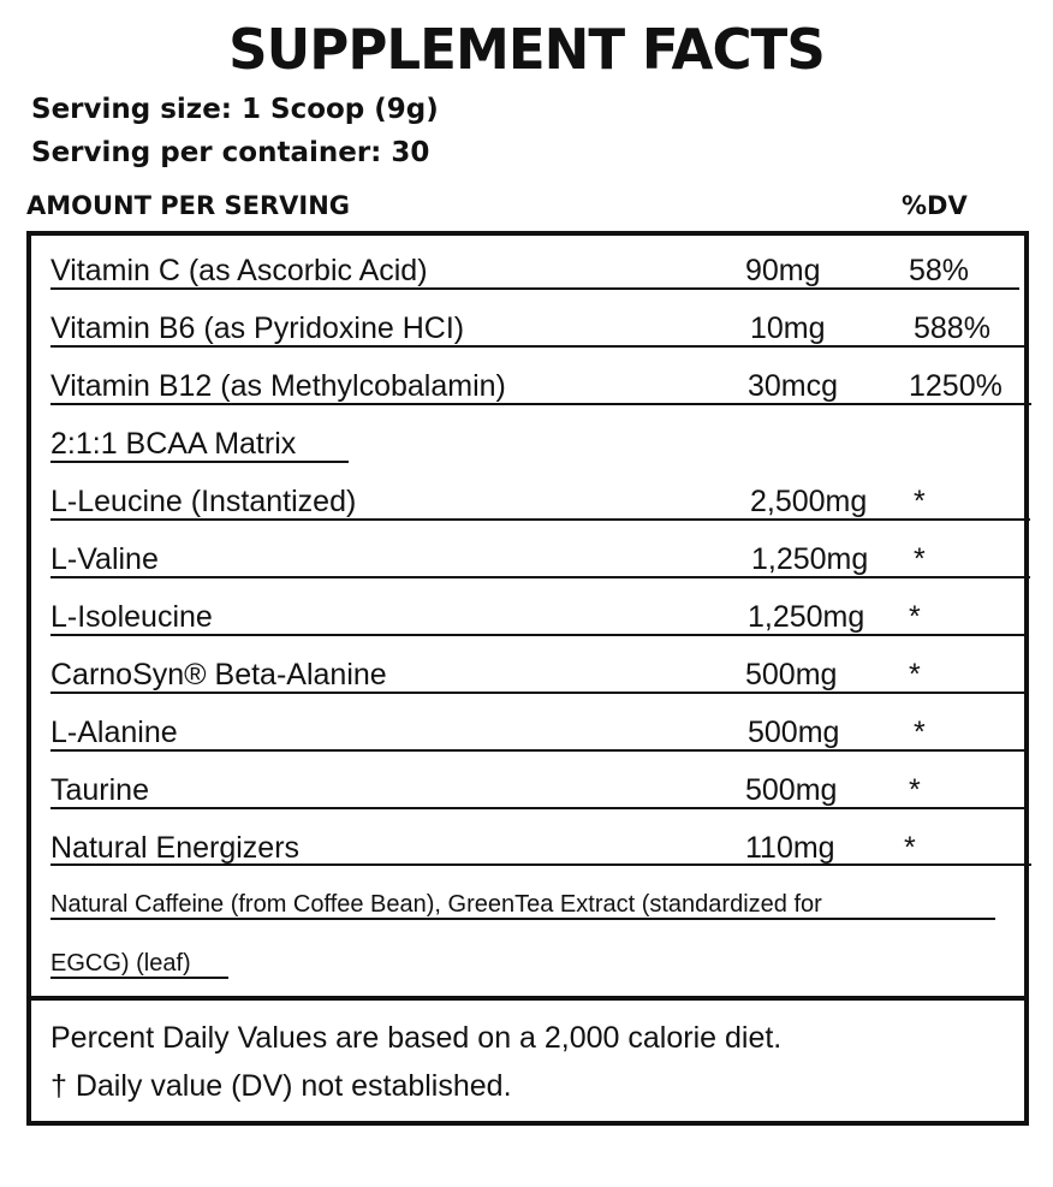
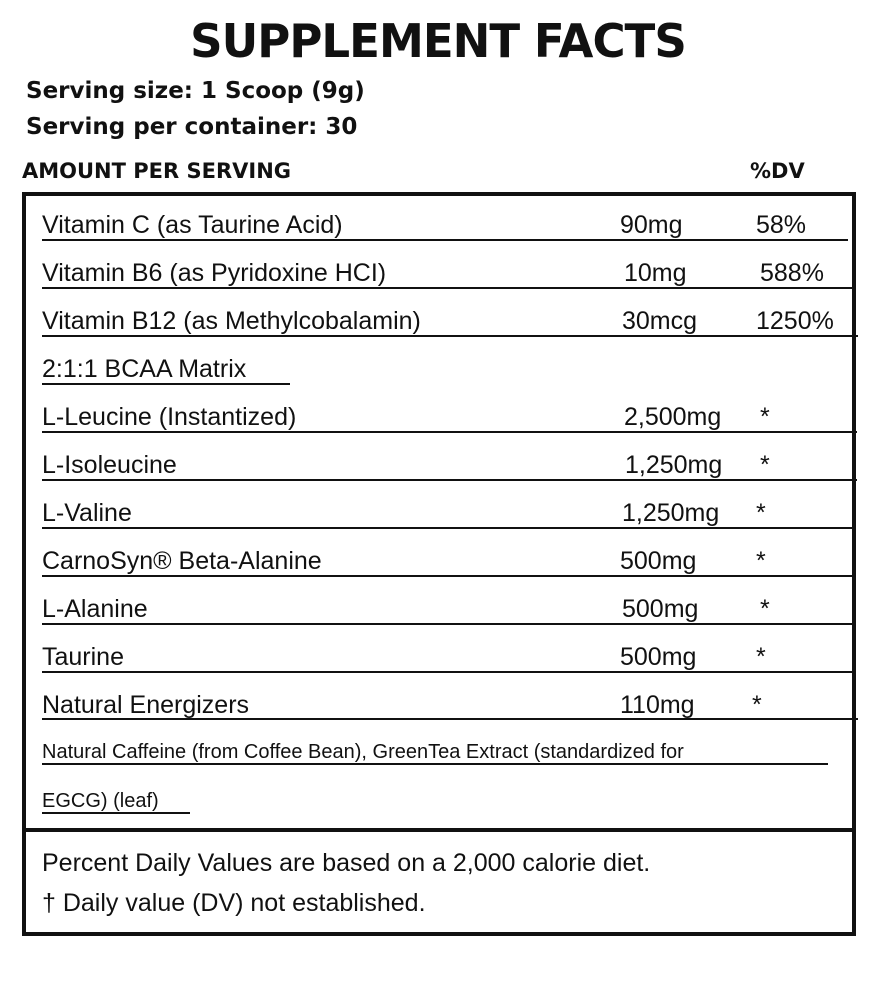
  SUPPLEMENT FACTS
  Serving size: 1 Scoop (9g)
  Serving per container: 30
  AMOUNT PER SERVING
  %DV
- Vitamin C (as Ascorbic Acid)
+ Vitamin C (as Taurine Acid)
  90mg
  58%
  Vitamin B6 (as Pyridoxine HCI)
  10mg
  588%
  Vitamin B12 (as Methylcobalamin)
  30mcg
  1250%
  2:1:1 BCAA Matrix
  L-Leucine (Instantized)
  2,500mg
  *
- L-Valine
+ L-Isoleucine
  1,250mg
  *
- L-Isoleucine
+ L-Valine
  1,250mg
  *
  CarnoSyn® Beta-Alanine
  500mg
  *
  L-Alanine
  500mg
  *
  Taurine
  500mg
  *
  Natural Energizers
  110mg
  *
  Natural Caffeine (from Coffee Bean), GreenTea Extract (standardized for
  EGCG) (leaf)
  Percent Daily Values are based on a 2,000 calorie diet.
  † Daily value (DV) not established.
